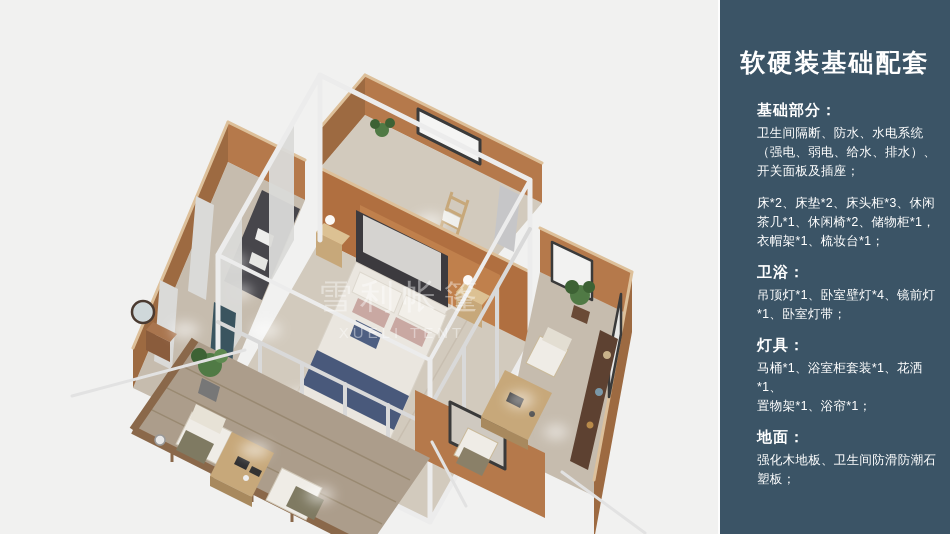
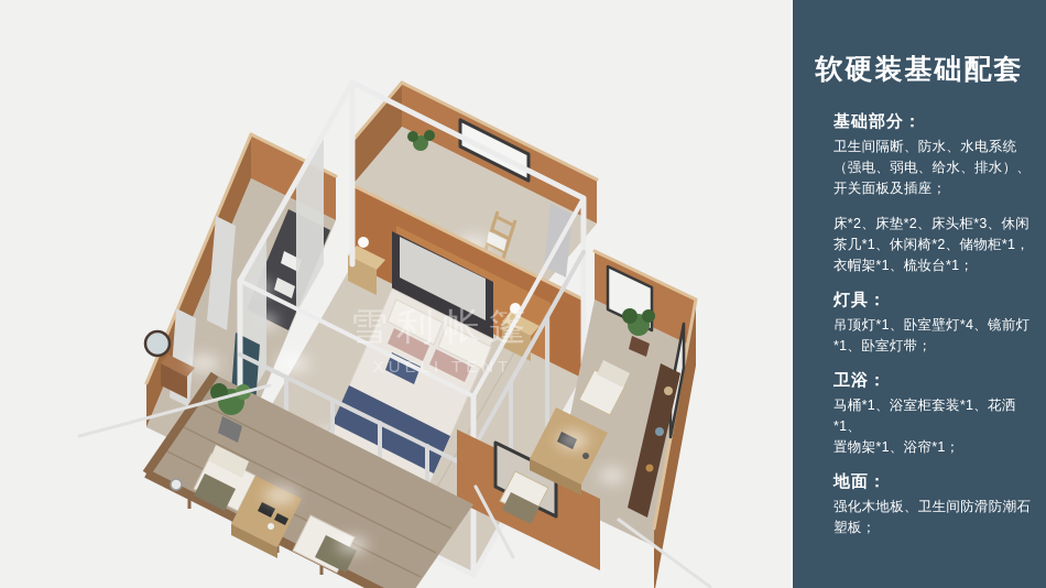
  雪利帐篷
  XUELI TENT
  软硬装基础配套
  基础部分：
  卫生间隔断、防水、水电系统
  （强电、弱电、给水、排水）、
  开关面板及插座；
  床*2、床垫*2、床头柜*3、休闲
  茶几*1、休闲椅*2、储物柜*1，
  衣帽架*1、梳妆台*1；
- 卫浴：
+ 灯具：
  吊顶灯*1、卧室壁灯*4、镜前灯
  *1、卧室灯带；
- 灯具：
+ 卫浴：
  马桶*1、浴室柜套装*1、花洒*1、
  置物架*1、浴帘*1；
  地面：
  强化木地板、卫生间防滑防潮石
  塑板；
